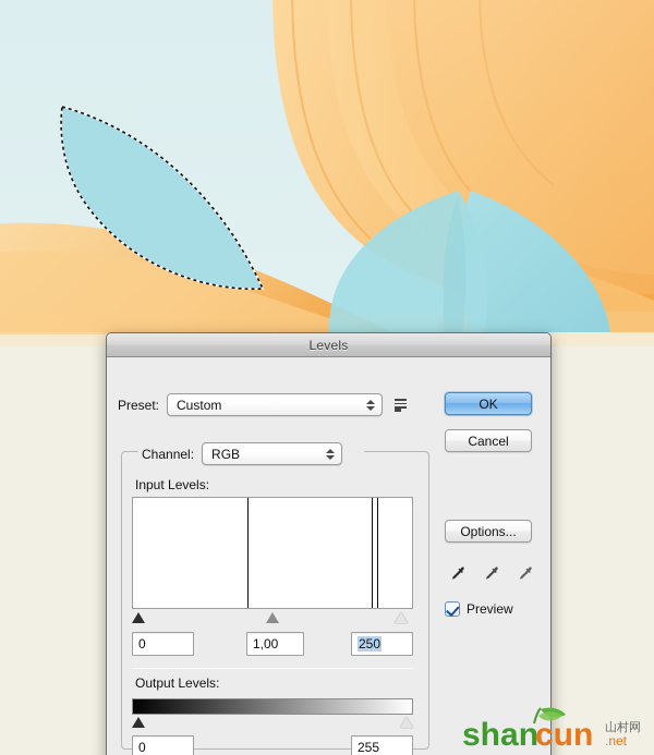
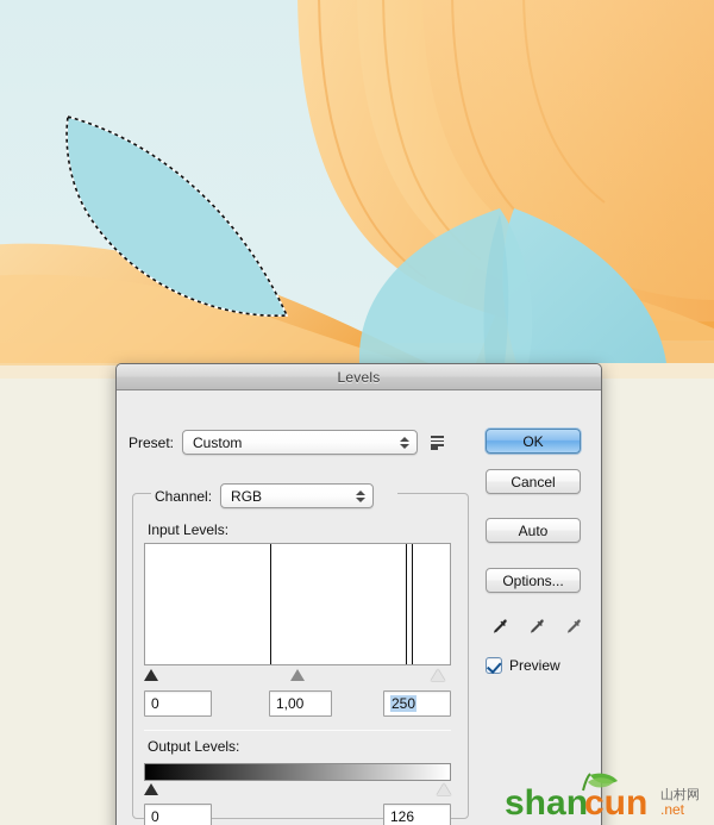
  Levels
  Preset:
  Custom
  Channel:
  RGB
  Input Levels:
  0
  1,00
  250
  Output Levels:
  0
- 255
+ 126
  OK
  Cancel
+ Auto
  Options...
  Preview
  shan
  cun
  山村网
  .net
